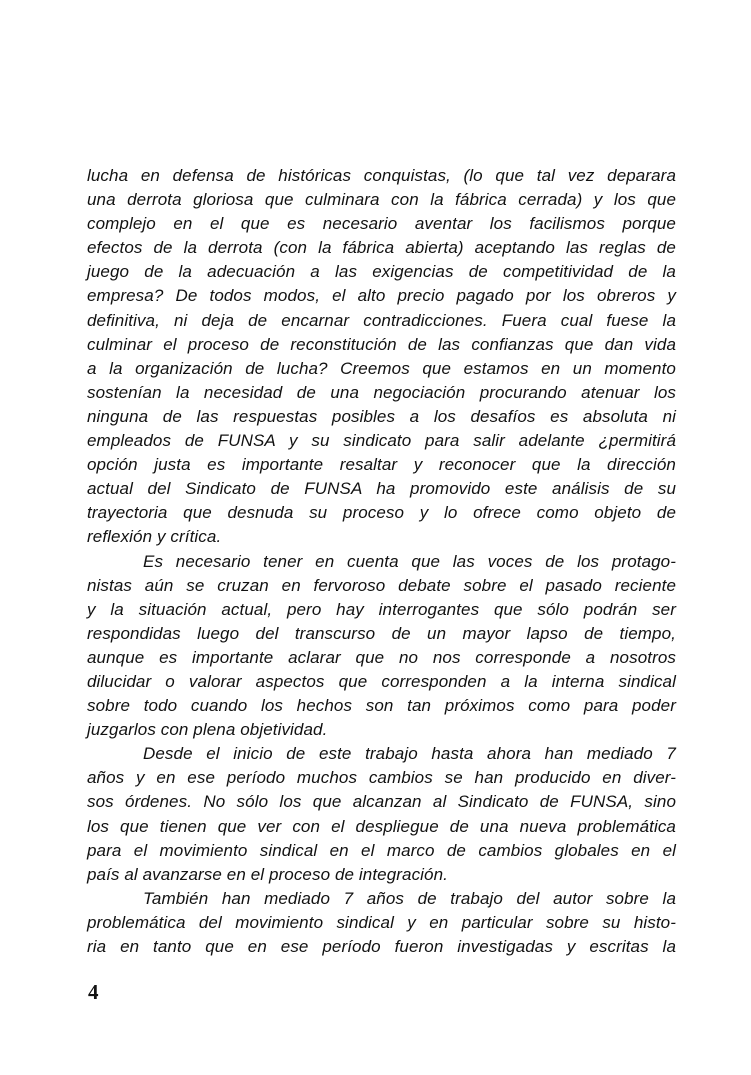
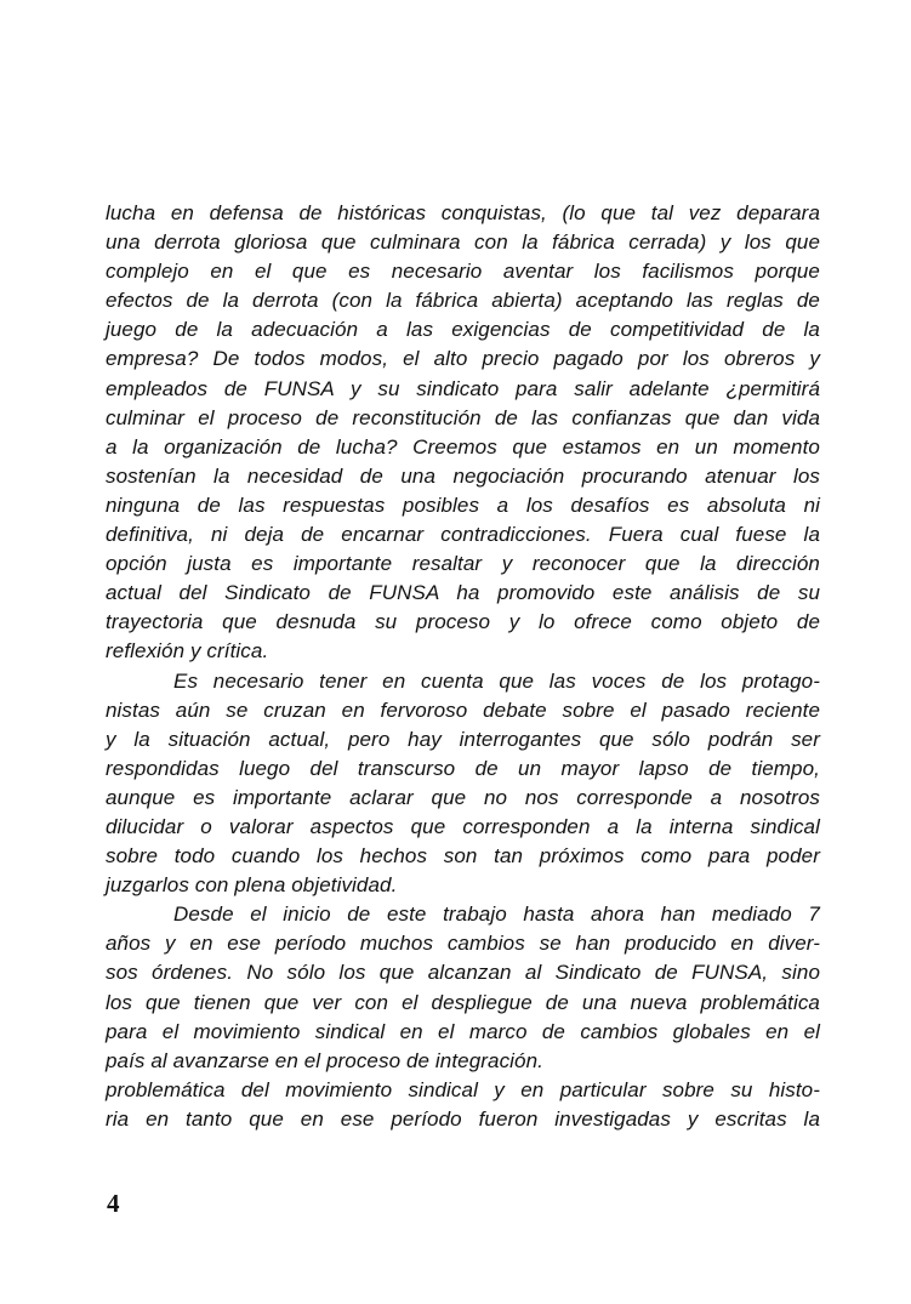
  lucha en defensa de históricas conquistas, (lo que tal vez deparara
  una derrota gloriosa que culminara con la fábrica cerrada) y los que
  complejo en el que es necesario aventar los facilismos porque
  efectos de la derrota (con la fábrica abierta) aceptando las reglas de
  juego de la adecuación a las exigencias de competitividad de la
  empresa? De todos modos, el alto precio pagado por los obreros y
- definitiva, ni deja de encarnar contradicciones. Fuera cual fuese la
+ empleados de FUNSA y su sindicato para salir adelante ¿permitirá
  culminar el proceso de reconstitución de las confianzas que dan vida
  a la organización de lucha? Creemos que estamos en un momento
  sostenían la necesidad de una negociación procurando atenuar los
  ninguna de las respuestas posibles a los desafíos es absoluta ni
- empleados de FUNSA y su sindicato para salir adelante ¿permitirá
+ definitiva, ni deja de encarnar contradicciones. Fuera cual fuese la
  opción justa es importante resaltar y reconocer que la dirección
  actual del Sindicato de FUNSA ha promovido este análisis de su
  trayectoria que desnuda su proceso y lo ofrece como objeto de
  reflexión y crítica.
  Es necesario tener en cuenta que las voces de los protago-
  nistas aún se cruzan en fervoroso debate sobre el pasado reciente
  y la situación actual, pero hay interrogantes que sólo podrán ser
  respondidas luego del transcurso de un mayor lapso de tiempo,
  aunque es importante aclarar que no nos corresponde a nosotros
  dilucidar o valorar aspectos que corresponden a la interna sindical
  sobre todo cuando los hechos son tan próximos como para poder
  juzgarlos con plena objetividad.
  Desde el inicio de este trabajo hasta ahora han mediado 7
  años y en ese período muchos cambios se han producido en diver-
  sos órdenes. No sólo los que alcanzan al Sindicato de FUNSA, sino
  los que tienen que ver con el despliegue de una nueva problemática
  para el movimiento sindical en el marco de cambios globales en el
  país al avanzarse en el proceso de integración.
- También han mediado 7 años de trabajo del autor sobre la
  problemática del movimiento sindical y en particular sobre su histo-
  ria en tanto que en ese período fueron investigadas y escritas la
  4
